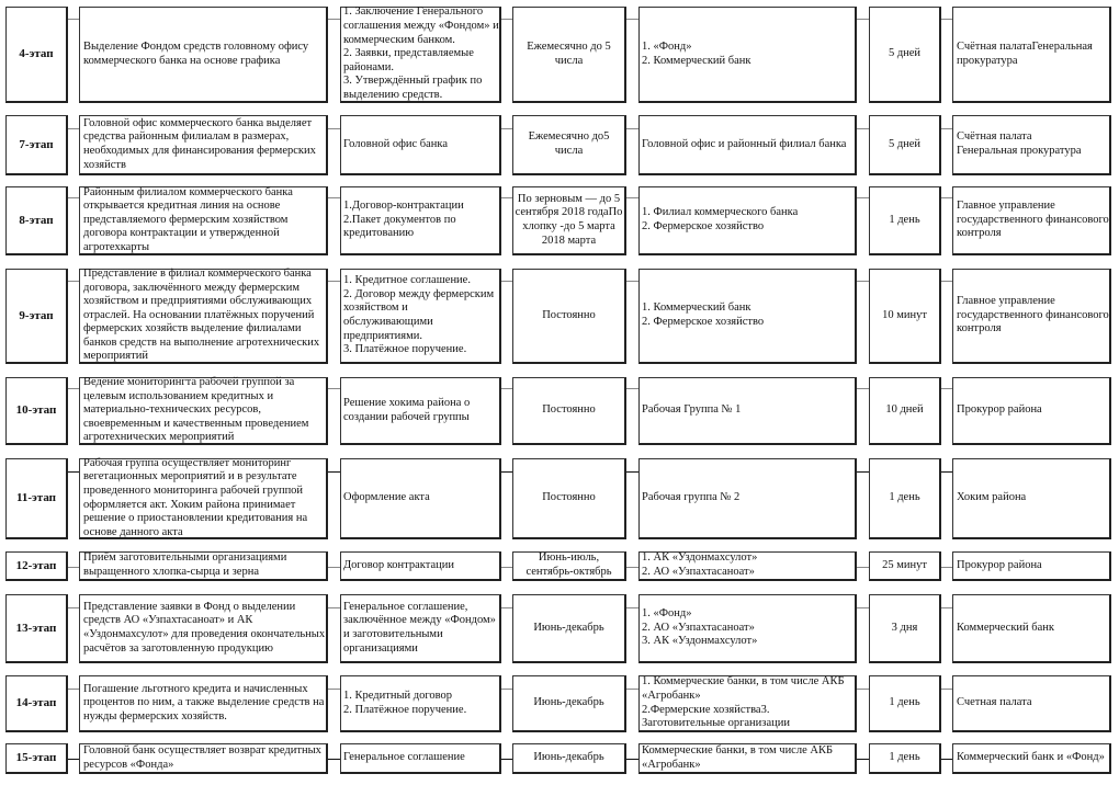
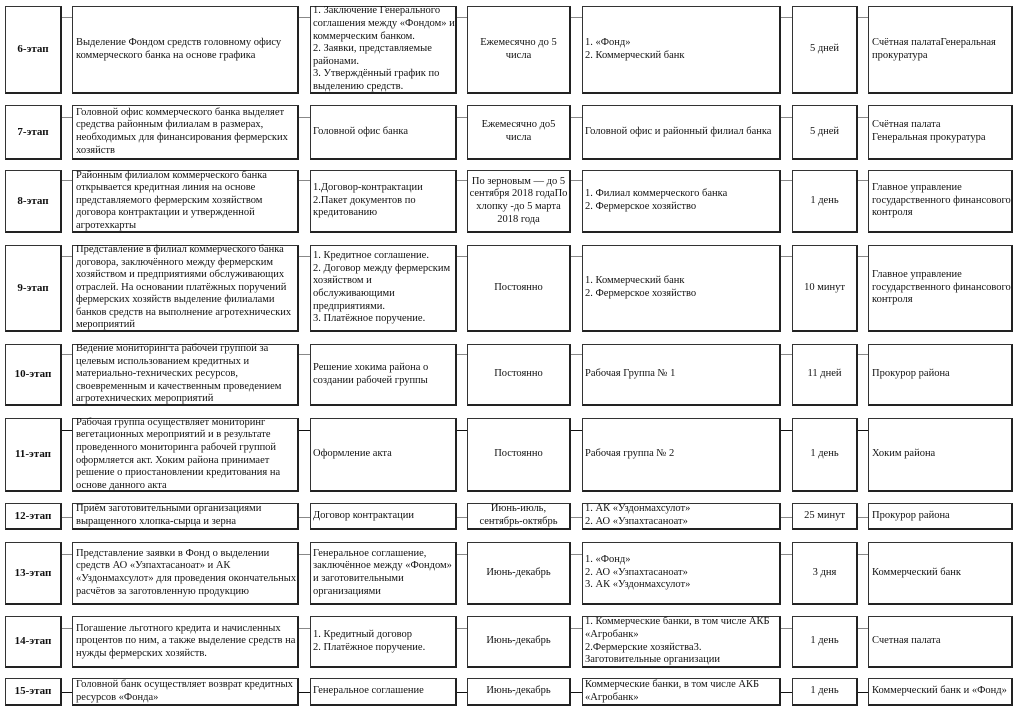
- 4-этап
+ 6-этап
  Выделение Фондом средств головному офису коммерческого банка на основе графика
  1. Заключение Генерального соглашения между «Фондом» и коммерческим банком.
  2. Заявки, представляемые районами.
  3. Утверждённый график по выделению средств.
  Ежемесячно до 5 числа
  1. «Фонд»
  2. Коммерческий банк
  5 дней
  Счётная палатаГенеральная прокуратура
  7-этап
  Головной офис коммерческого банка выделяет средства районным филиалам в размерах, необходимых для финансирования фермерских хозяйств
  Головной офис банка
  Ежемесячно до5 числа
  Головной офис и районный филиал банка
  5 дней
  Счётная палата
  Генеральная прокуратура
  8-этап
  Районным филиалом коммерческого банка открывается кредитная линия на основе представляемого фермерским хозяйством договора контрактации и утвержденной агротехкарты
  1.Договор-контрактации
  2.Пакет документов по кредитованию
- По зерновым — до 5 сентября 2018 годаПо хлопку -до 5 марта 2018 марта
+ По зерновым — до 5 сентября 2018 годаПо хлопку -до 5 марта 2018 года
  1. Филиал коммерческого банка
  2. Фермерское хозяйство
  1 день
  Главное управление государственного финансового контроля
  9-этап
  Представление в филиал коммерческого банка договора, заключённого между фермерским хозяйством и предприятиями обслуживающих отраслей. На основании платёжных поручений фермерских хозяйств выделение филиалами банков средств на выполнение агротехнических мероприятий
  1. Кредитное соглашение.
  2. Договор между фермерским хозяйством и обслуживающими предприятиями.
  3. Платёжное поручение.
  Постоянно
  1. Коммерческий банк
  2. Фермерское хозяйство
  10 минут
  Главное управление государственного финансового контроля
  10-этап
  Ведение мониторингта рабочей группой за целевым использованием кредитных и материально-технических ресурсов, своевременным и качественным проведением агротехнических мероприятий
  Решение хокима района о создании рабочей группы
  Постоянно
  Рабочая Группа № 1
- 10 дней
+ 11 дней
  Прокурор района
  11-этап
  Рабочая группа осуществляет мониторинг вегетационных мероприятий и в результате проведенного мониторинга рабочей группой оформляется акт. Хоким района принимает решение о приостановлении кредитования на основе данного акта
  Оформление акта
  Постоянно
  Рабочая группа № 2
  1 день
  Хоким района
  12-этап
  Приём заготовительными организациями выращенного хлопка-сырца и зерна
  Договор контрактации
  Июнь-июль, сентябрь-октябрь
  1. АК «Уздонмахсулот»
  2. АО «Узпахтасаноат»
  25 минут
  Прокурор района
  13-этап
  Представление заявки в Фонд о выделении средств АО «Узпахтасаноат» и АК «Уздонмахсулот» для проведения окончательных расчётов за заготовленную продукцию
  Генеральное соглашение, заключённое между «Фондом» и заготовительными организациями
  Июнь-декабрь
  1. «Фонд»
  2. АО «Узпахтасаноат»
  3. АК «Уздонмахсулот»
  3 дня
  Коммерческий банк
  14-этап
  Погашение льготного кредита и начисленных процентов по ним, а также выделение средств на нужды фермерских хозяйств.
  1. Кредитный договор
  2. Платёжное поручение.
  Июнь-декабрь
  1. Коммерческие банки, в том числе АКБ «Агробанк»
  2.Фермерские хозяйства3. Заготовительные организации
  1 день
  Счетная палата
  15-этап
  Головной банк осуществляет возврат кредитных ресурсов «Фонда»
  Генеральное соглашение
  Июнь-декабрь
  Коммерческие банки, в том числе АКБ «Агробанк»
  1 день
  Коммерческий банк и «Фонд»
